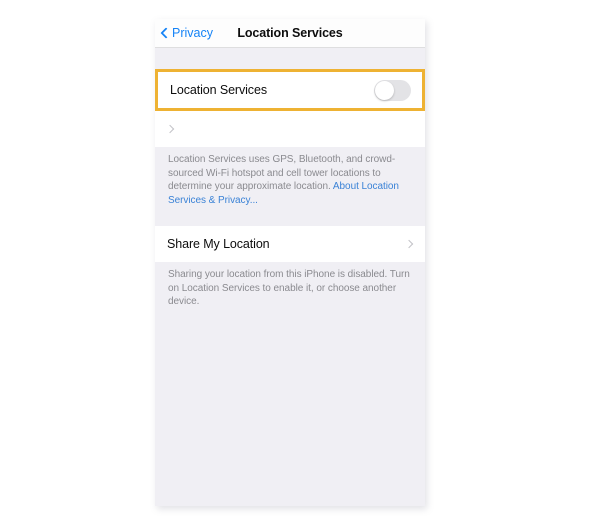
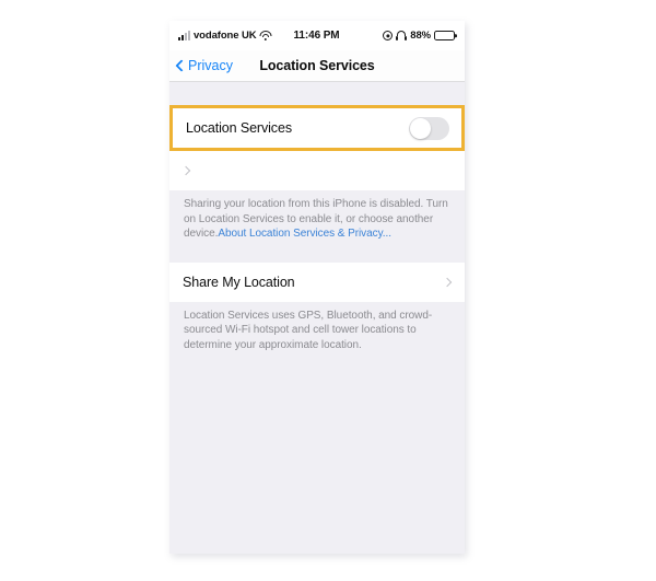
+ vodafone UK
+ 11:46 PM
+ 88%
  Privacy
  Location Services
  Location Services
- Location Services uses GPS, Bluetooth, and crowd-sourced Wi-Fi hotspot and cell tower locations to determine your approximate location. About Location Services & Privacy...
+ Sharing your location from this iPhone is disabled. Turn on Location Services to enable it, or choose another device.About Location Services & Privacy...
  Share My Location
- Sharing your location from this iPhone is disabled. Turn on Location Services to enable it, or choose another device.
+ Location Services uses GPS, Bluetooth, and crowd-sourced Wi-Fi hotspot and cell tower locations to determine your approximate location.
